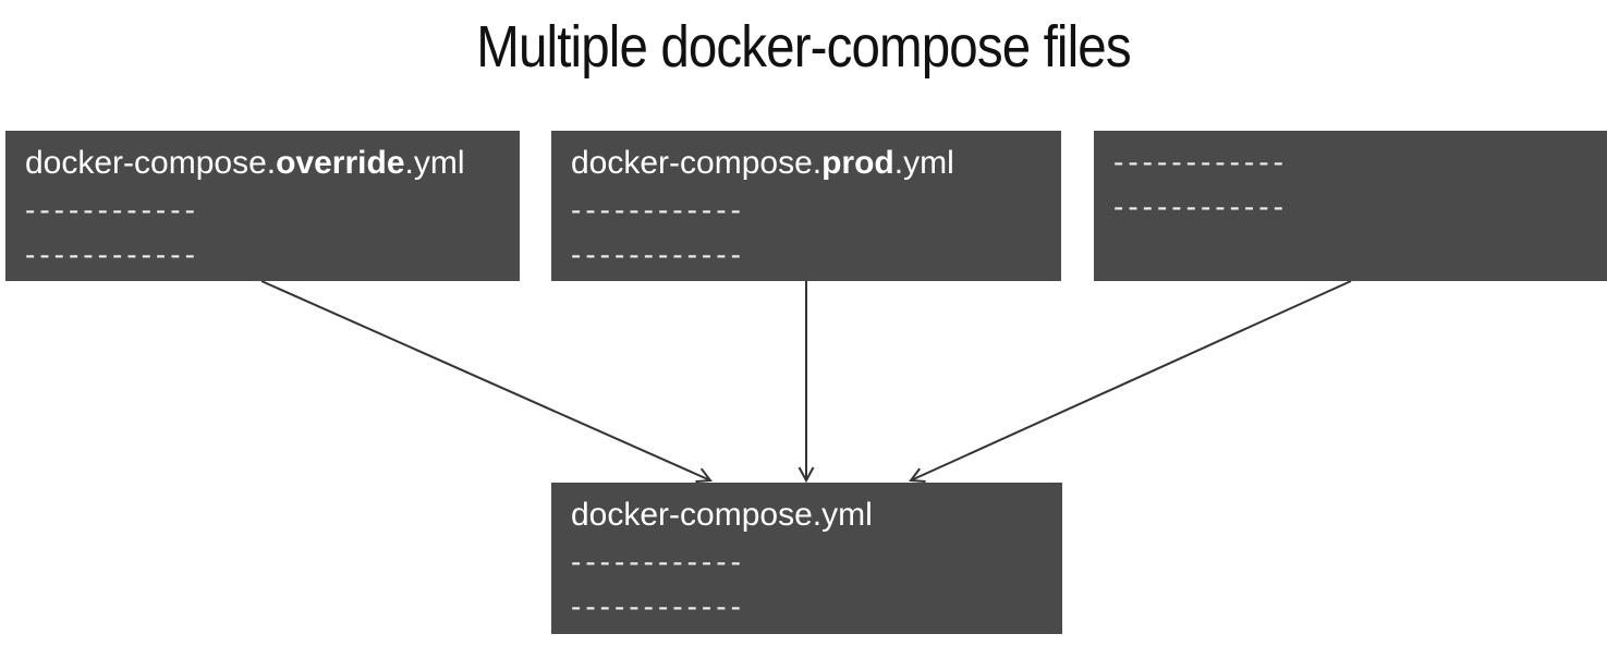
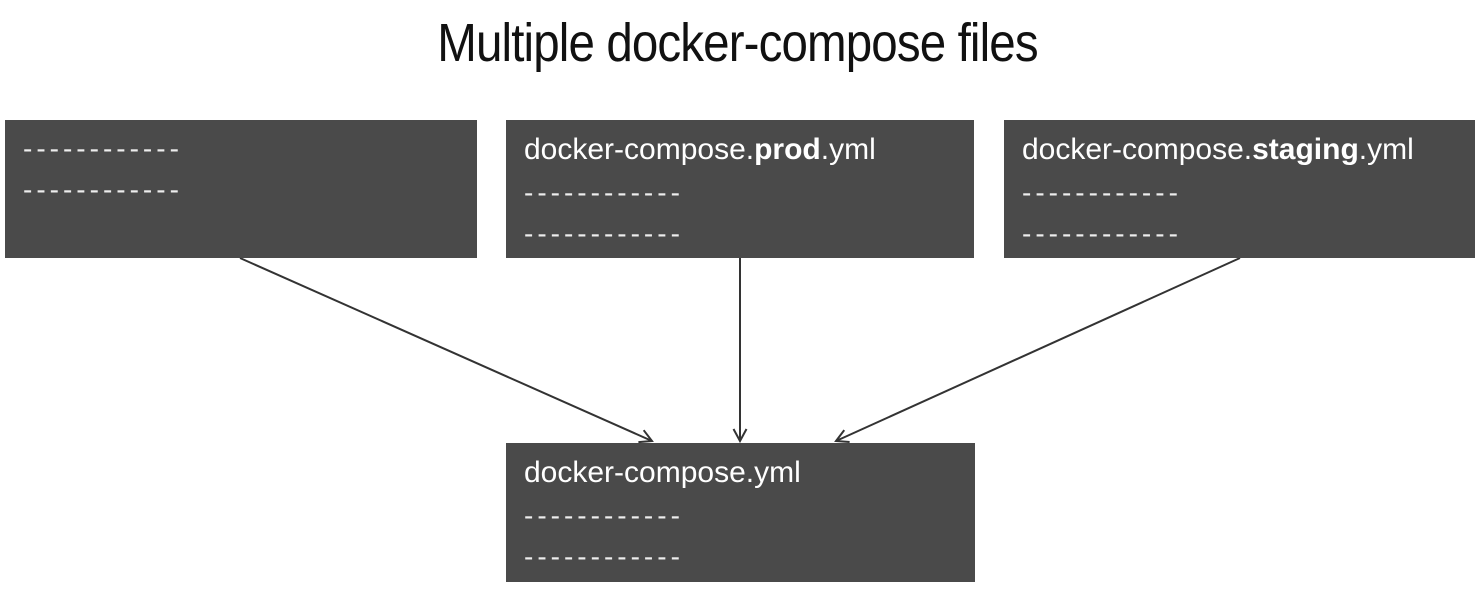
  Multiple docker-compose files
- docker-compose.override.yml
  ------------
  ------------
  docker-compose.prod.yml
  ------------
  ------------
+ docker-compose.staging.yml
  ------------
  ------------
  docker-compose.yml
  ------------
  ------------
